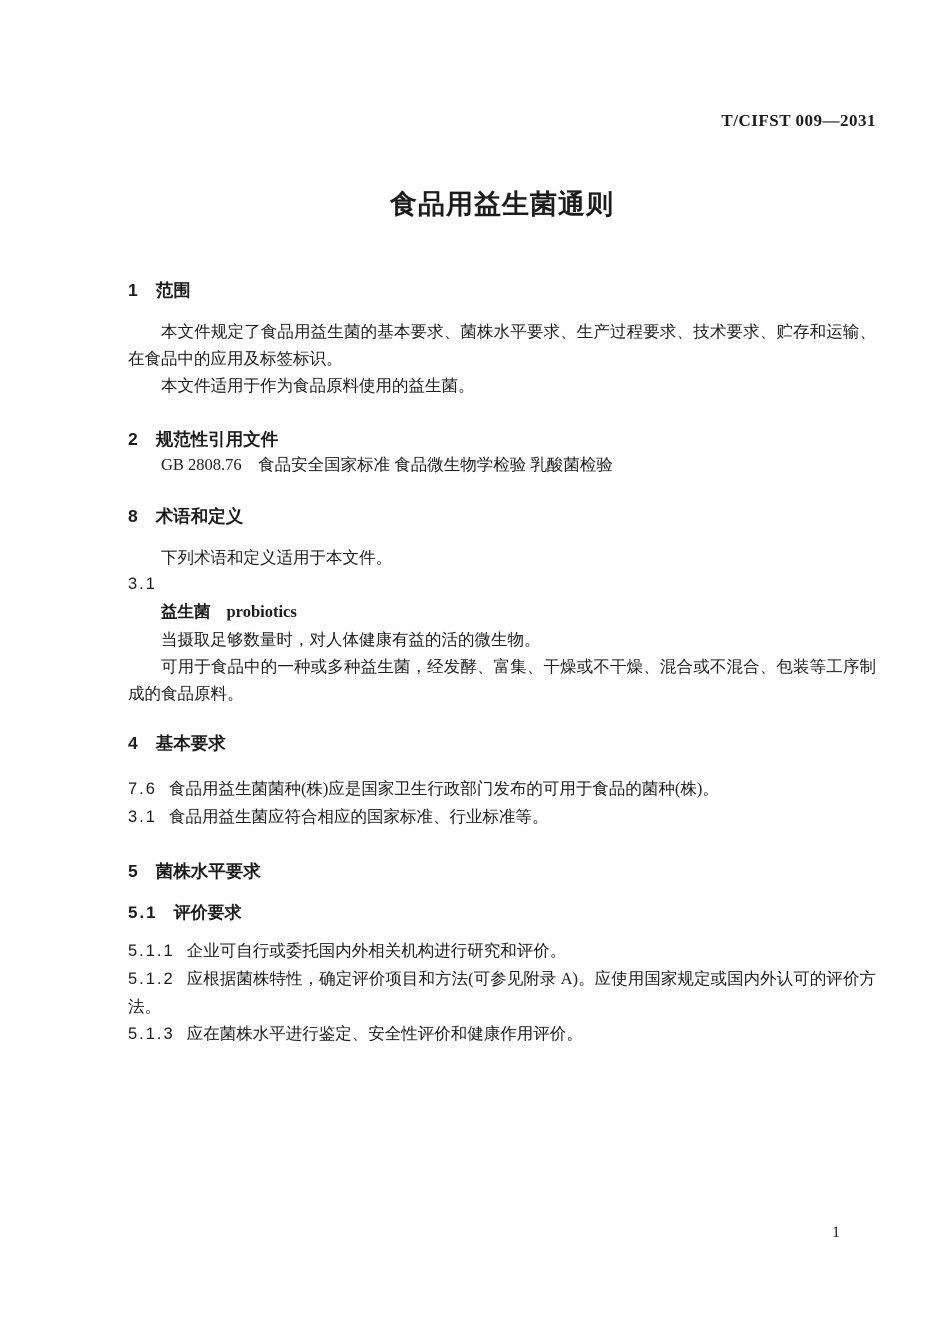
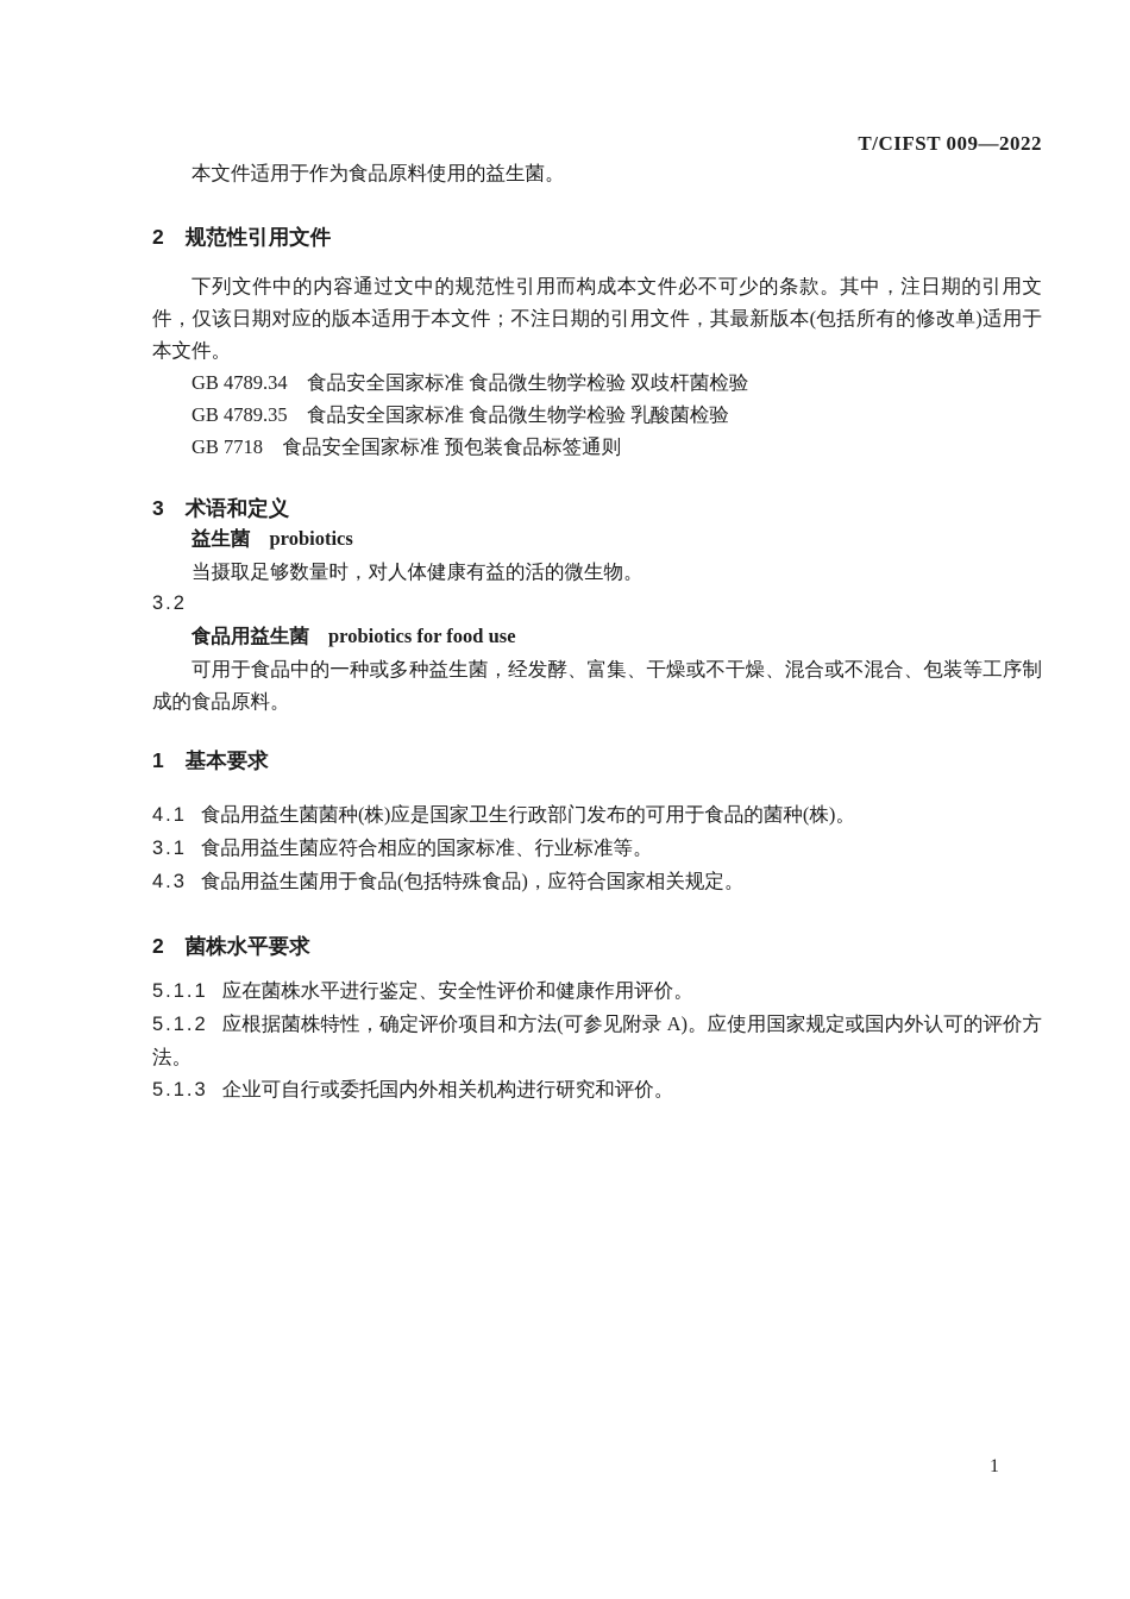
- T/CIFST 009—2031
+ T/CIFST 009—2022
- 食品用益生菌通则
- 1 范围
- 本文件规定了食品用益生菌的基本要求、菌株水平要求、生产过程要求、技术要求、贮存和运输、在食品中的应用及标签标识。
  本文件适用于作为食品原料使用的益生菌。
  2 规范性引用文件
+ 下列文件中的内容通过文中的规范性引用而构成本文件必不可少的条款。其中，注日期的引用文件，仅该日期对应的版本适用于本文件；不注日期的引用文件，其最新版本(包括所有的修改单)适用于本文件。
+ GB 4789.34 食品安全国家标准 食品微生物学检验 双歧杆菌检验
- GB 2808.76 食品安全国家标准 食品微生物学检验 乳酸菌检验
+ GB 4789.35 食品安全国家标准 食品微生物学检验 乳酸菌检验
+ GB 7718 食品安全国家标准 预包装食品标签通则
- 8 术语和定义
+ 3 术语和定义
- 下列术语和定义适用于本文件。
- 3.1
  益生菌 probiotics
  当摄取足够数量时，对人体健康有益的活的微生物。
+ 3.2
+ 食品用益生菌 probiotics for food use
  可用于食品中的一种或多种益生菌，经发酵、富集、干燥或不干燥、混合或不混合、包装等工序制成的食品原料。
- 4 基本要求
+ 1 基本要求
- 7.6 食品用益生菌菌种(株)应是国家卫生行政部门发布的可用于食品的菌种(株)。
+ 4.1 食品用益生菌菌种(株)应是国家卫生行政部门发布的可用于食品的菌种(株)。
  3.1 食品用益生菌应符合相应的国家标准、行业标准等。
+ 4.3 食品用益生菌用于食品(包括特殊食品)，应符合国家相关规定。
- 5 菌株水平要求
+ 2 菌株水平要求
- 5.1 评价要求
- 5.1.1 企业可自行或委托国内外相关机构进行研究和评价。
+ 5.1.1 应在菌株水平进行鉴定、安全性评价和健康作用评价。
  5.1.2 应根据菌株特性，确定评价项目和方法(可参见附录 A)。应使用国家规定或国内外认可的评价方法。
- 5.1.3 应在菌株水平进行鉴定、安全性评价和健康作用评价。
+ 5.1.3 企业可自行或委托国内外相关机构进行研究和评价。
  1
